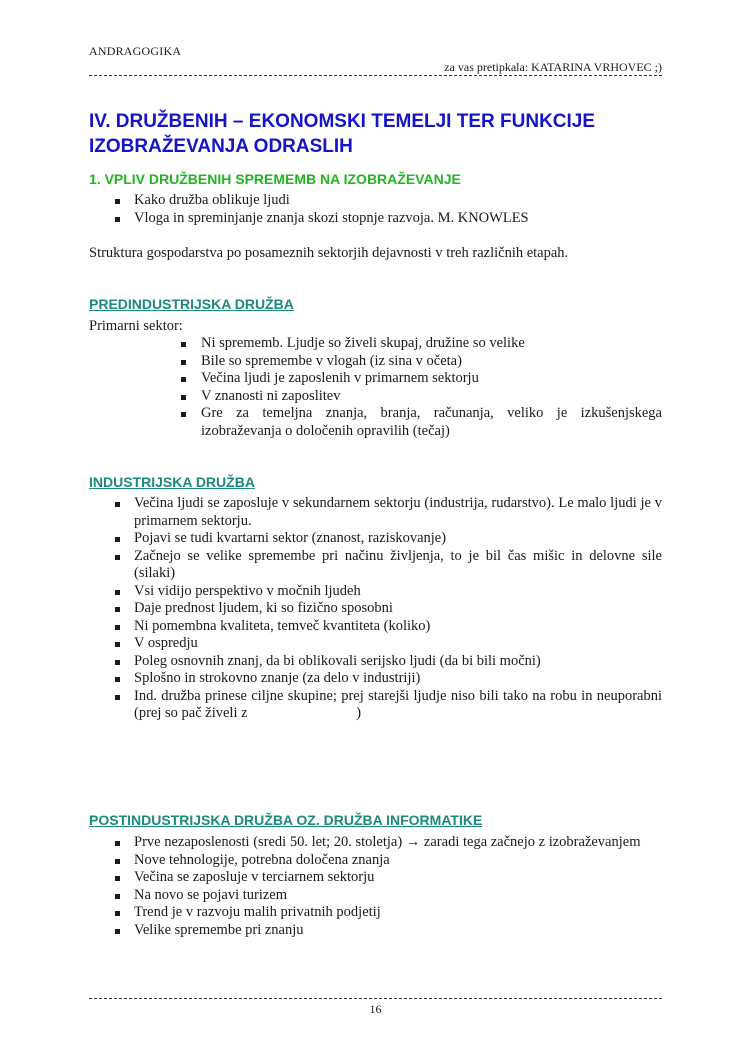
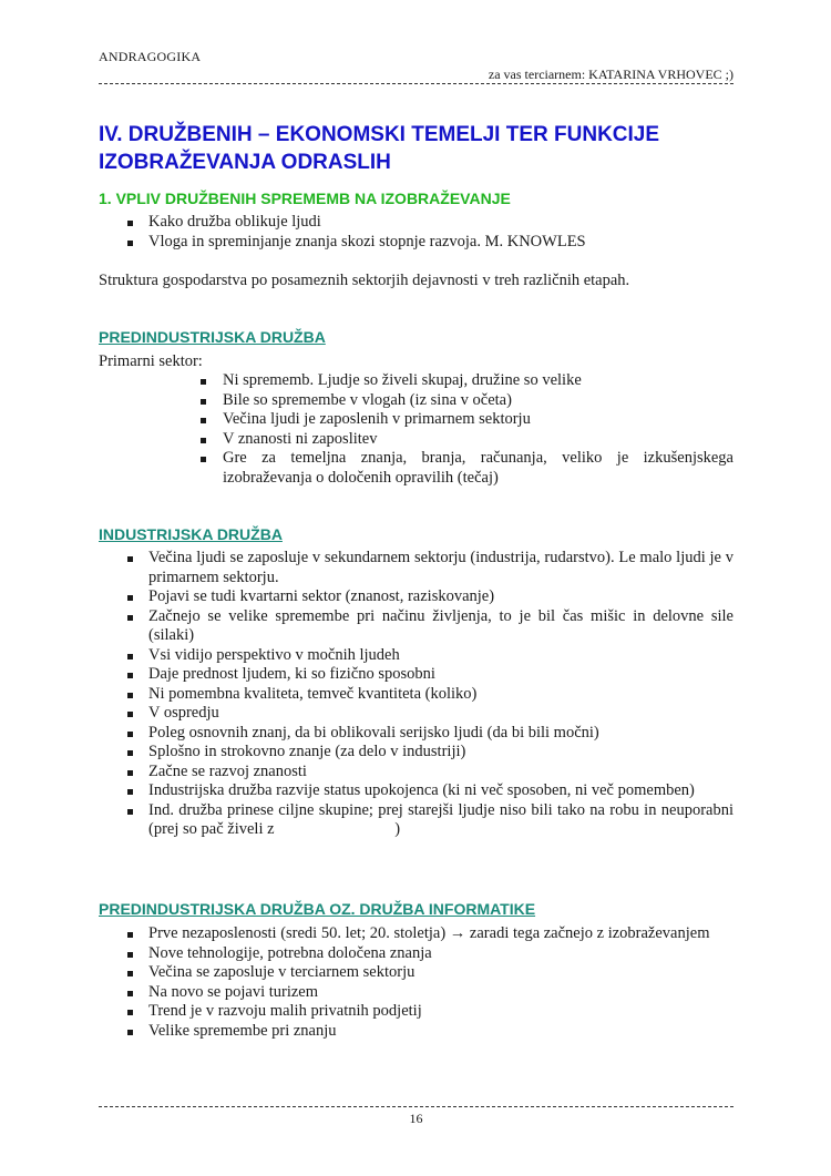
  ANDRAGOGIKA
- za vas pretipkala: KATARINA VRHOVEC ;)
+ za vas terciarnem: KATARINA VRHOVEC ;)
  IV. DRUŽBENIH – EKONOMSKI TEMELJI TER FUNKCIJE IZOBRAŽEVANJA ODRASLIH
  1. VPLIV DRUŽBENIH SPREMEMB NA IZOBRAŽEVANJE
  Kako družba oblikuje ljudi
  Vloga in spreminjanje znanja skozi stopnje razvoja. M. KNOWLES
  Struktura gospodarstva po posameznih sektorjih dejavnosti v treh različnih etapah.
  PREDINDUSTRIJSKA DRUŽBA
  Primarni sektor:
  Ni sprememb. Ljudje so živeli skupaj, družine so velike
  Bile so spremembe v vlogah (iz sina v očeta)
  Večina ljudi je zaposlenih v primarnem sektorju
  V znanosti ni zaposlitev
  Gre za temeljna znanja, branja, računanja, veliko je izkušenjskega izobraževanja o določenih opravilih (tečaj)
  INDUSTRIJSKA DRUŽBA
  Večina ljudi se zaposluje v sekundarnem sektorju (industrija, rudarstvo). Le malo ljudi je v primarnem sektorju.
  Pojavi se tudi kvartarni sektor (znanost, raziskovanje)
  Začnejo se velike spremembe pri načinu življenja, to je bil čas mišic in delovne sile (silaki)
  Vsi vidijo perspektivo v močnih ljudeh
  Daje prednost ljudem, ki so fizično sposobni
  Ni pomembna kvaliteta, temveč kvantiteta (koliko)
  V ospredju
  Poleg osnovnih znanj, da bi oblikovali serijsko ljudi (da bi bili močni)
  Splošno in strokovno znanje (za delo v industriji)
+ Začne se razvoj znanosti
+ Industrijska družba razvije status upokojenca (ki ni več sposoben, ni več pomemben)
  Ind. družba prinese ciljne skupine; prej starejši ljudje niso bili tako na robu in neuporabni (prej so pač živeli z )
- POSTINDUSTRIJSKA DRUŽBA OZ. DRUŽBA INFORMATIKE
+ PREDINDUSTRIJSKA DRUŽBA OZ. DRUŽBA INFORMATIKE
  Prve nezaposlenosti (sredi 50. let; 20. stoletja) → zaradi tega začnejo z izobraževanjem
  Nove tehnologije, potrebna določena znanja
  Večina se zaposluje v terciarnem sektorju
  Na novo se pojavi turizem
  Trend je v razvoju malih privatnih podjetij
  Velike spremembe pri znanju
  16
